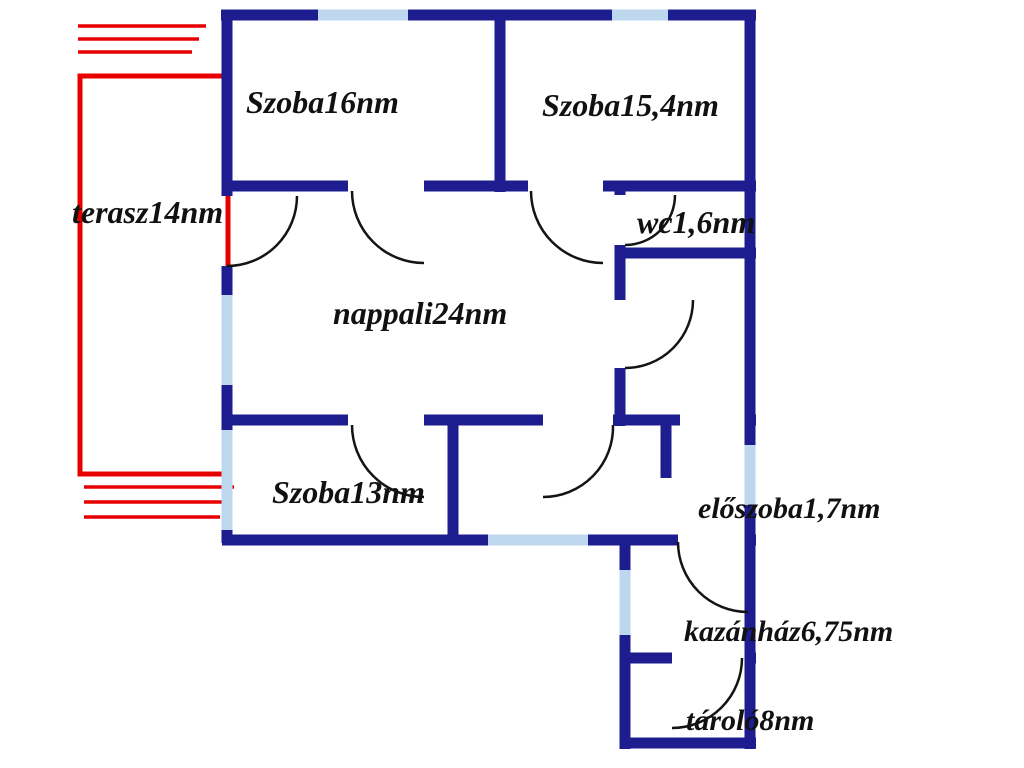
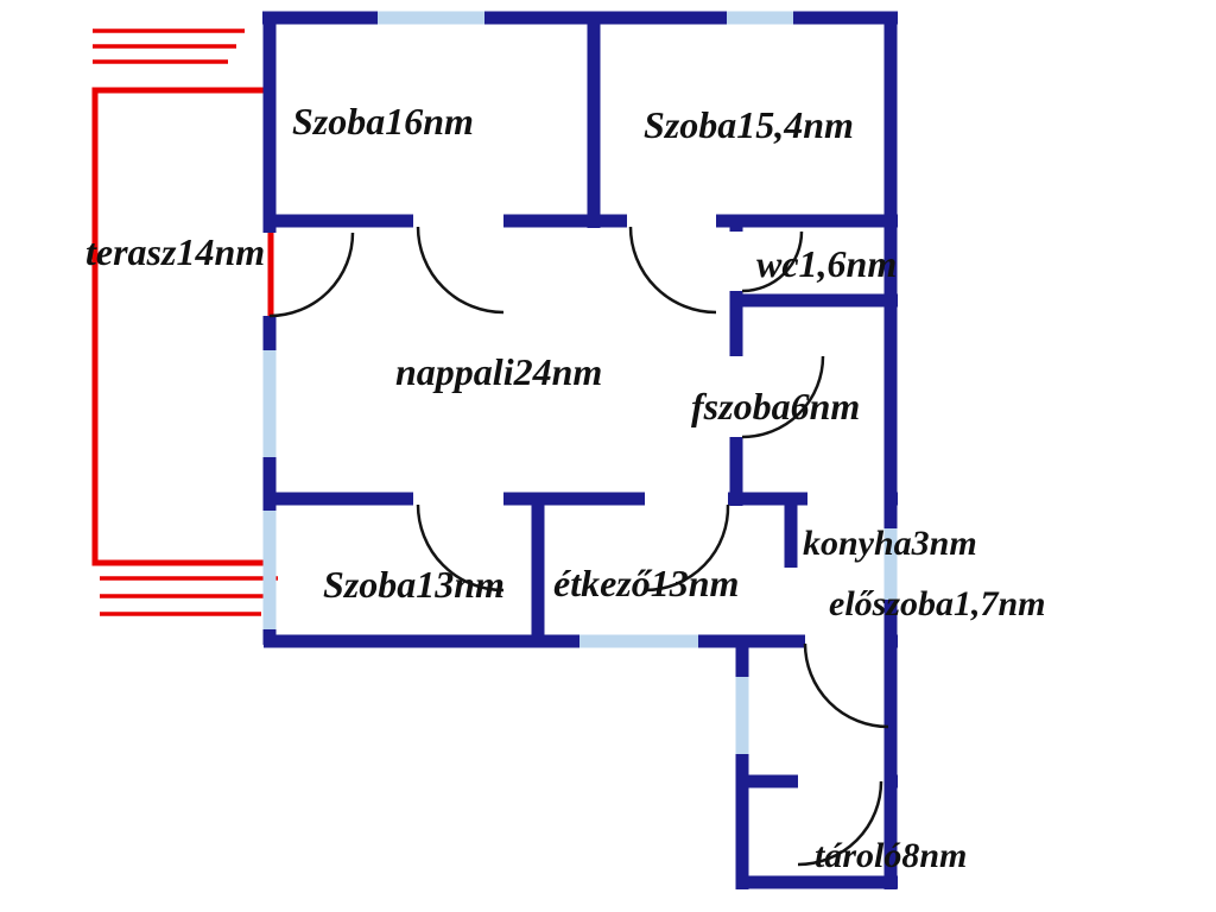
  Szoba16nm
  Szoba15,4nm
  terasz14nm
  wc1,6nm
  nappali24nm
+ fszoba6nm
  Szoba13nm
+ étkező13nm
+ konyha3nm
  előszoba1,7nm
- kazánház6,75nm
  tároló8nm
